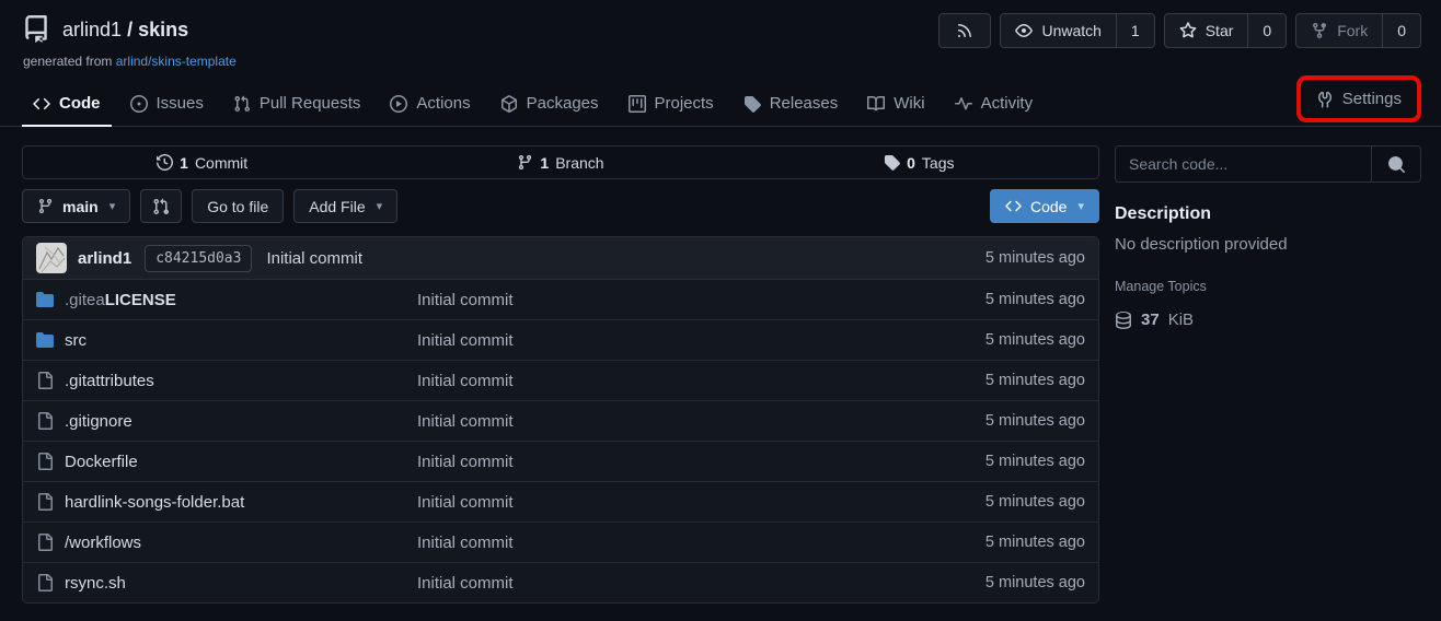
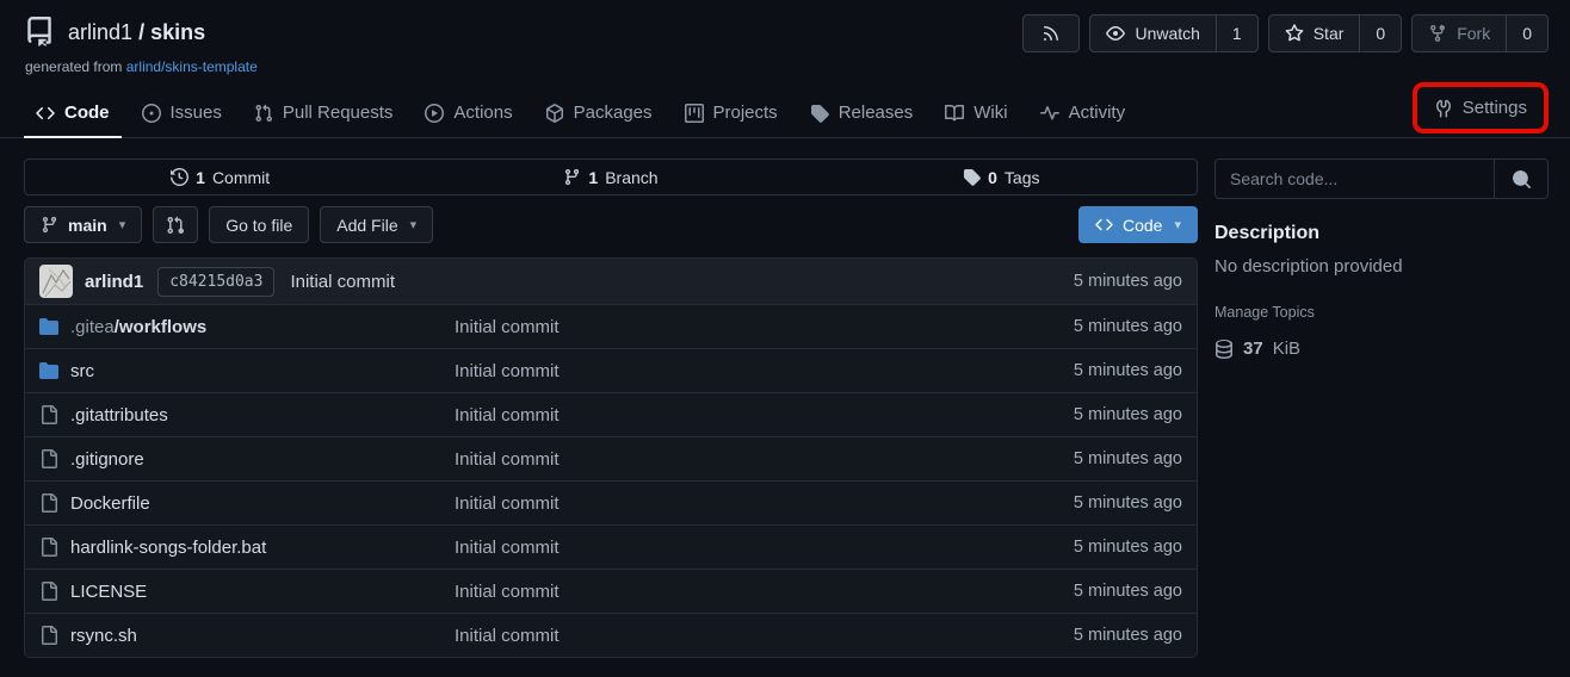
  arlind1 / skins
  generated from arlind/skins-template
  Unwatch
  1
  Star
  0
  Fork
  0
  Code
  Issues
  Pull Requests
  Actions
  Packages
  Projects
  Releases
  Wiki
  Activity
  Settings
  1
  Commit
  1
  Branch
  0
  Tags
  main
  ▾
  Go to file
  Add File
  ▾
  Code
  ▾
  arlind1
  c84215d0a3
  Initial commit
  5 minutes ago
- .giteaLICENSE
+ .gitea/workflows
  Initial commit
  5 minutes ago
  src
  Initial commit
  5 minutes ago
  .gitattributes
  Initial commit
  5 minutes ago
  .gitignore
  Initial commit
  5 minutes ago
  Dockerfile
  Initial commit
  5 minutes ago
  hardlink-songs-folder.bat
  Initial commit
  5 minutes ago
- /workflows
+ LICENSE
  Initial commit
  5 minutes ago
  rsync.sh
  Initial commit
  5 minutes ago
  Search code...
  Description
  No description provided
  Manage Topics
  37
  KiB
